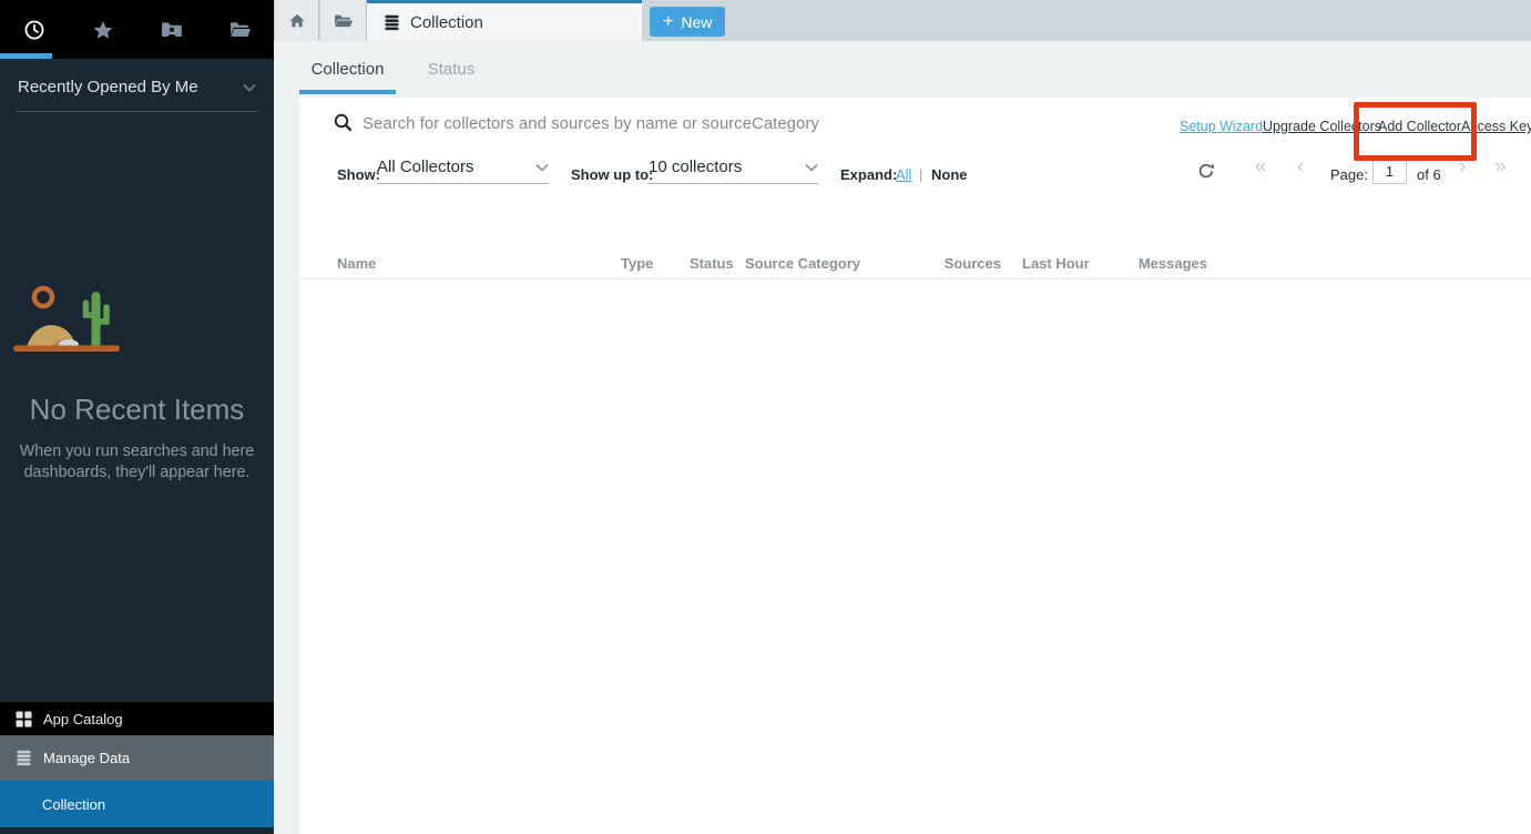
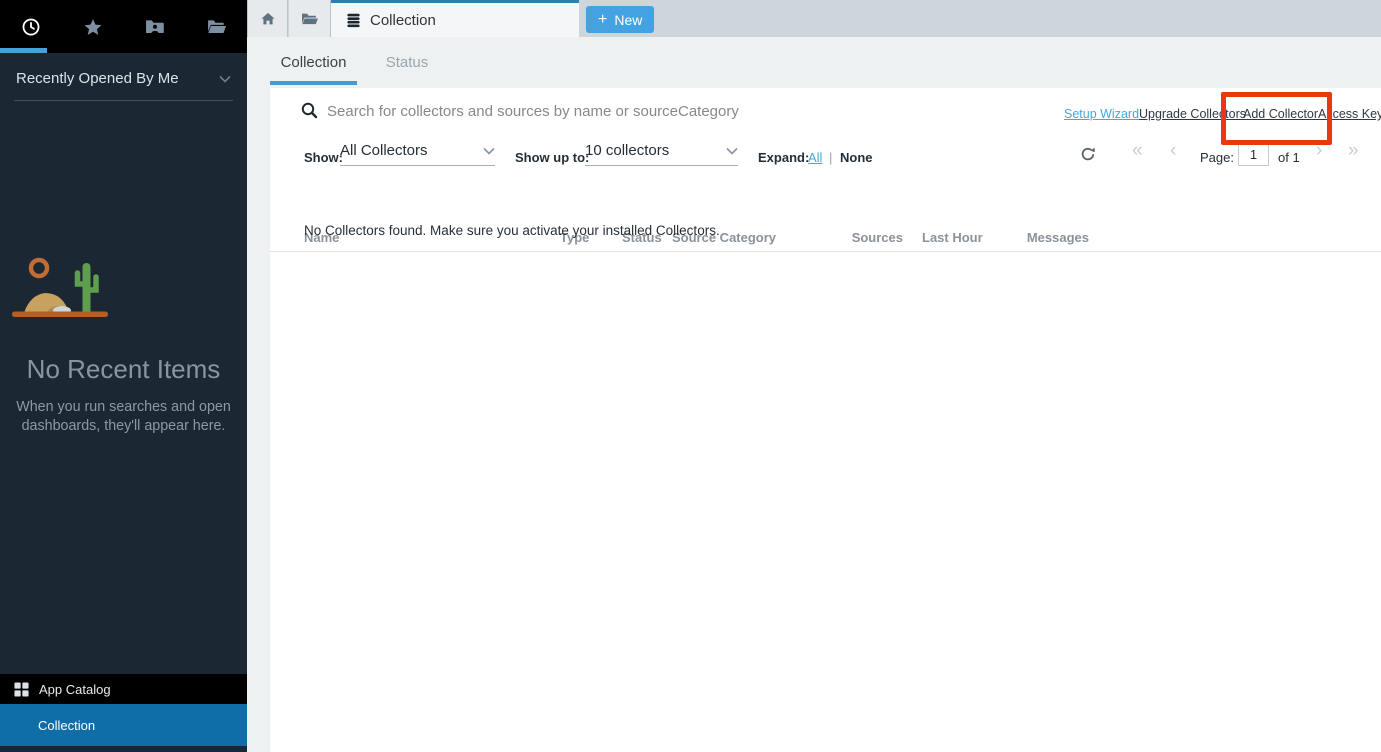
  Recently Opened By Me
  No Recent Items
- When you run searches and here
+ When you run searches and open
  dashboards, they'll appear here.
  App Catalog
- Manage Data
  Collection
  Collection
  +
  New
  Collection
  Status
  Search for collectors and sources by name or sourceCategory
  Setup Wizard
  Upgrade Collectors
  Add Collector
  Access Key
  Show:
  All Collectors
  Show up to:
  10 collectors
  Expand:
  All
  |
  None
  «
  ‹
  Page:
  1
- of 6
+ of 1
  ›
  »
  Name
  Type
  Status
  Source Category
  Sources
  Last Hour
  Messages
+ No Collectors found. Make sure you activate your installed Collectors.
